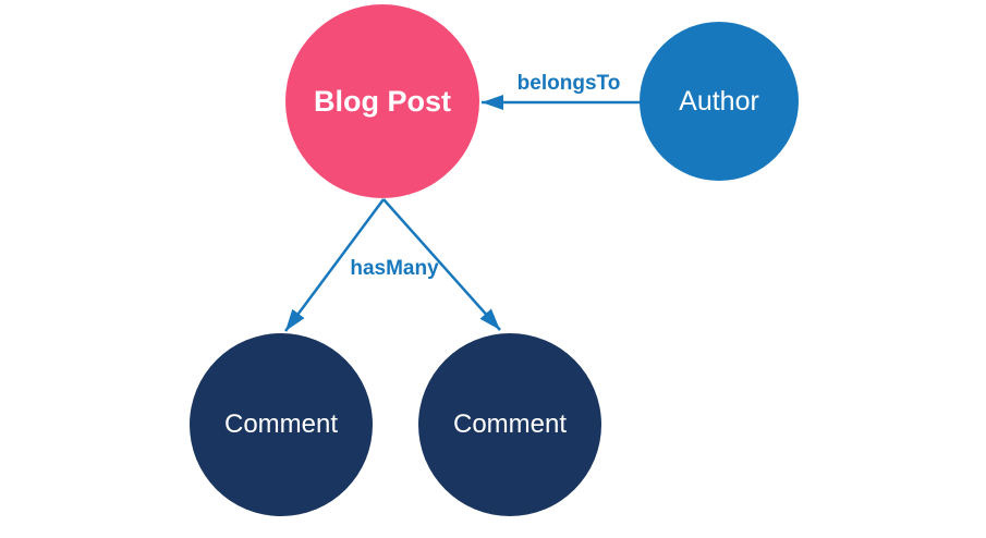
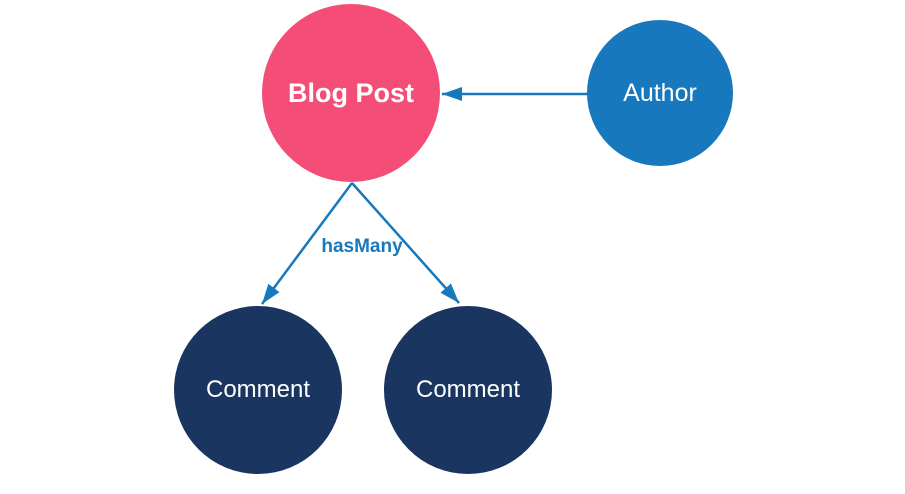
  Blog Post
  Author
  Comment
  Comment
- belongsTo
  hasMany
